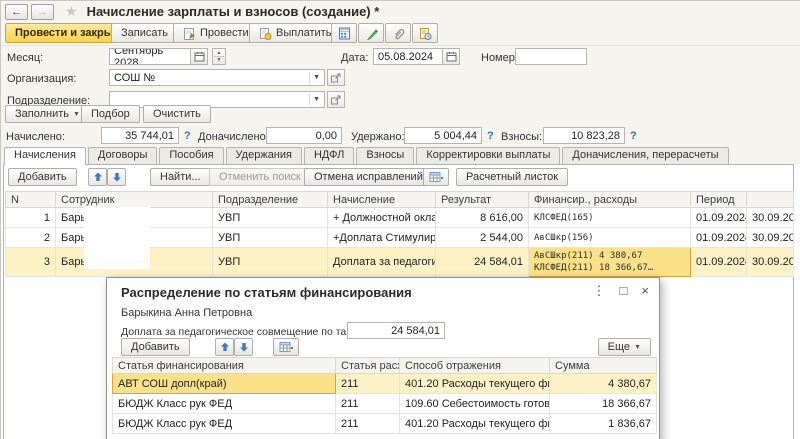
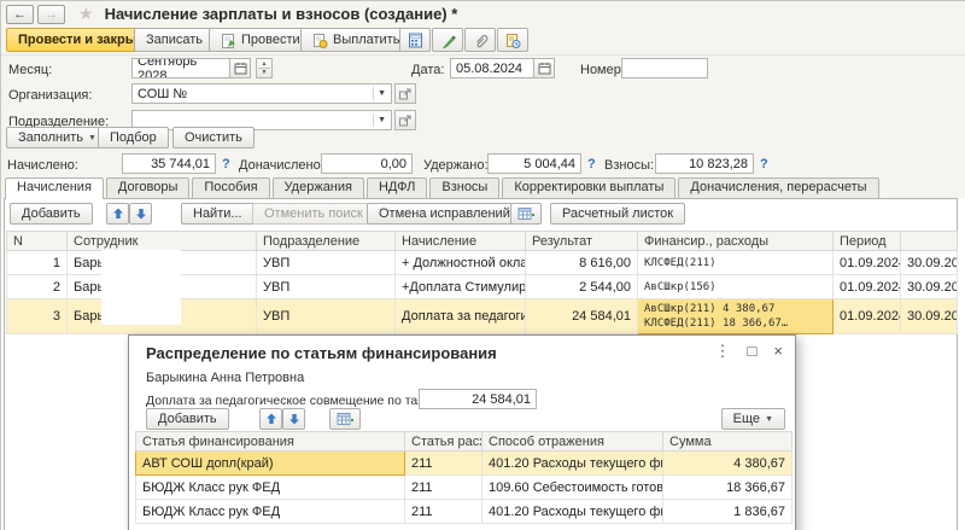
  ←
  →
  ★
  Начисление зарплаты и взносов (создание) *
  Провести и закры
  Записать
  Провести
  Выплатить
  Месяц:
  Сентябрь 2028
  Дата:
  05.08.2024
  Номер
  Организация:
  СОШ №
  Подразделение:
  Заполнить
  Подбор
  Очистить
  Начислено:
  35 744,01
  ?
  Доначислено
  0,00
  Удержано:
  5 004,44
  ?
  Взносы:
  10 823,28
  ?
  Начисления
  Договоры
  Пособия
  Удержания
  НДФЛ
  Взносы
  Корректировки выплаты
  Доначисления, перерасчеты
  Добавить
  Найти...
  Отменить поиск
  Отмена исправлений
  Расчетный листок
  N	Сотрудник	Подразделение	Начисление	Результат	Финансир., расходы	Период
- 1	Бар	УВП	+ Должностной окла	8 616,00	КЛСФЕД(165)	01.09.202	30.09.20
+ 1	Бар	УВП	+ Должностной окла	8 616,00	КЛСФЕД(211)	01.09.202	30.09.20
  2	Бар	УВП	+Доплата Стимулир	2 544,00	АвСШкр(156)	01.09.202	30.09.20
  3	Бар	УВП	Доплата за педагоги	24 584,01	АвСШкр(211) 4 380,67 КЛСФЕД(211) 18 366,67…	01.09.202	30.09.20
  ⋮
  □
  ×
  Распределение по статьям финансирования
  Барыкина Анна Петровна
  Доплата за педагогическое совмещение по та
  24 584,01
  Добавить
  Еще
  Статья финансирования	Статья рас	Способ отражения	Сумма
  АВТ СОШ допл(край)	211	401.20 Расходы текущего ф	4 380,67
  БЮДЖ Класс рук ФЕД	211	109.60 Себестоимость готов	18 366,67
  БЮДЖ Класс рук ФЕД	211	401.20 Расходы текущего ф	1 836,67
